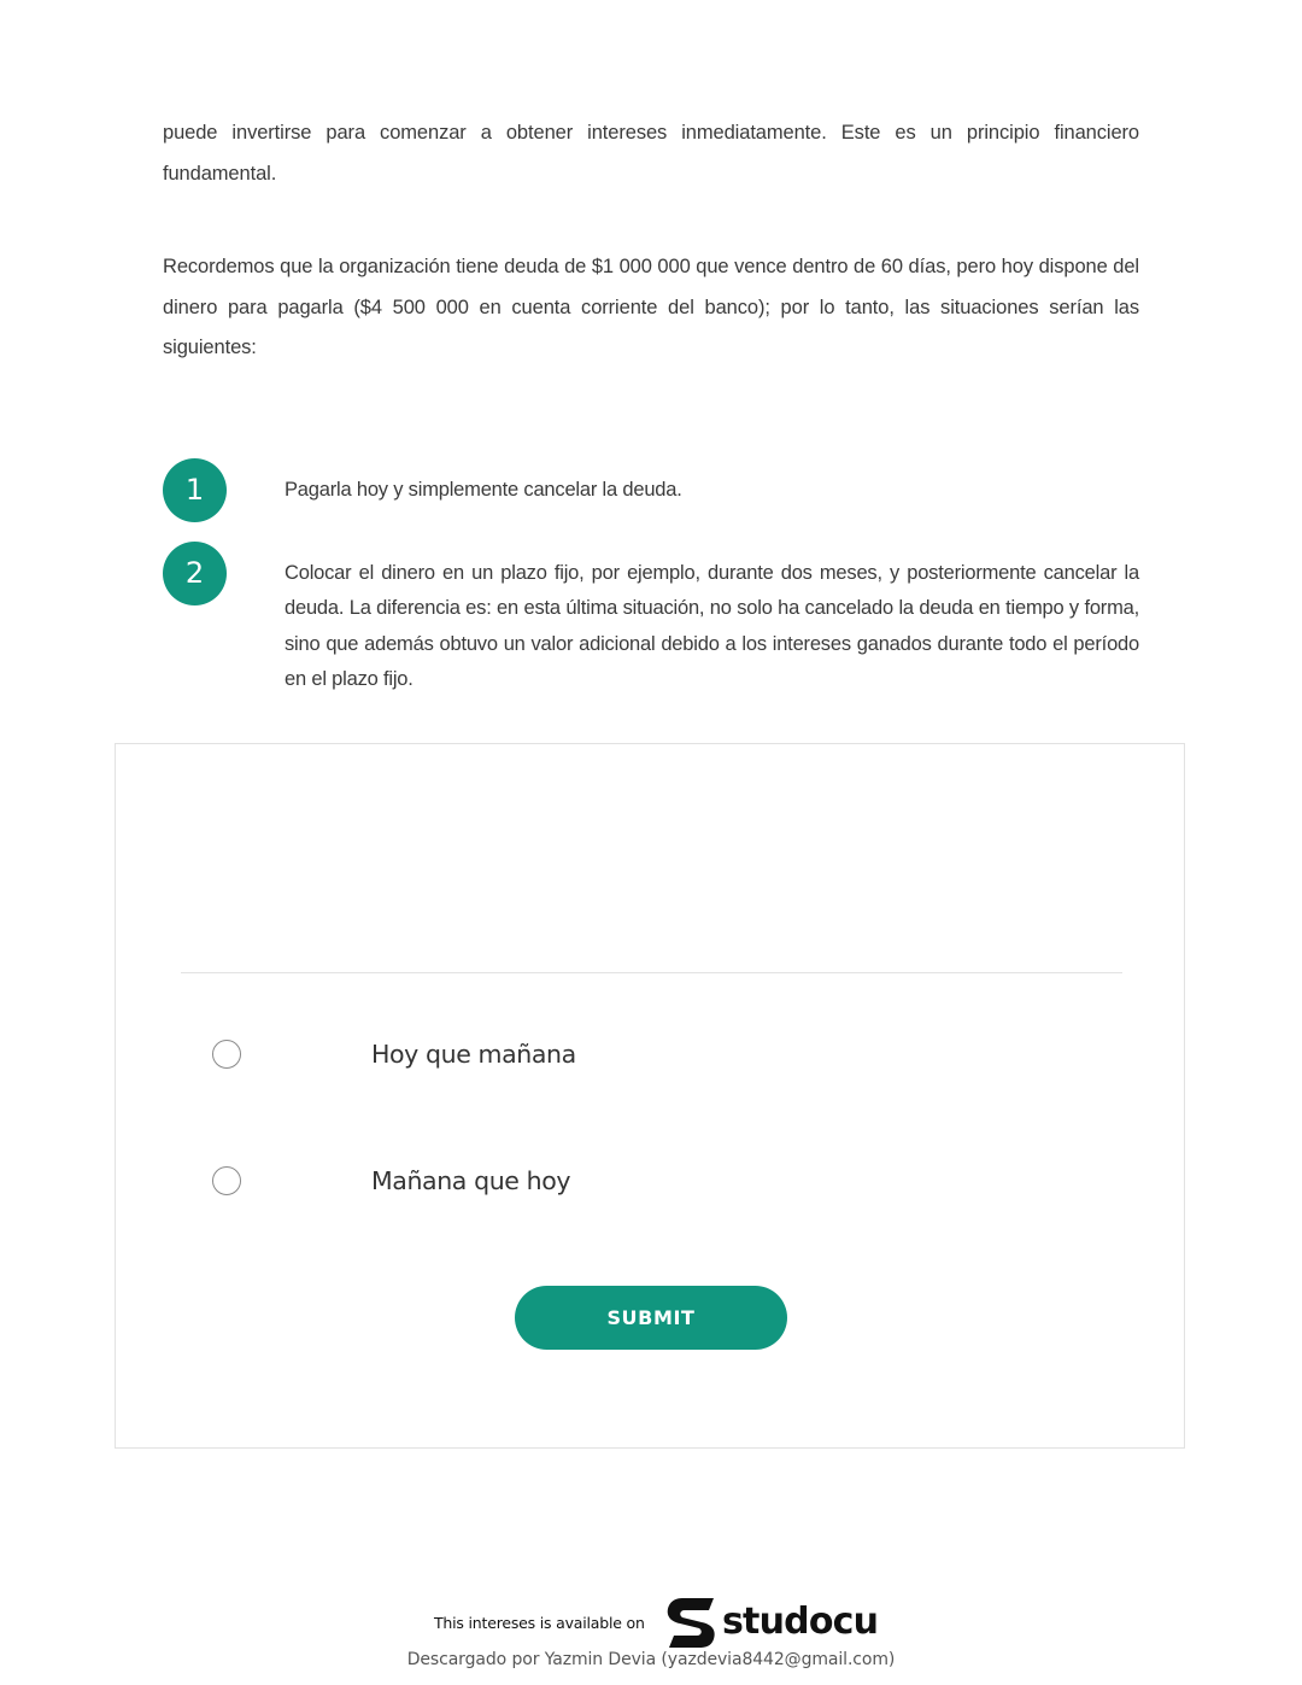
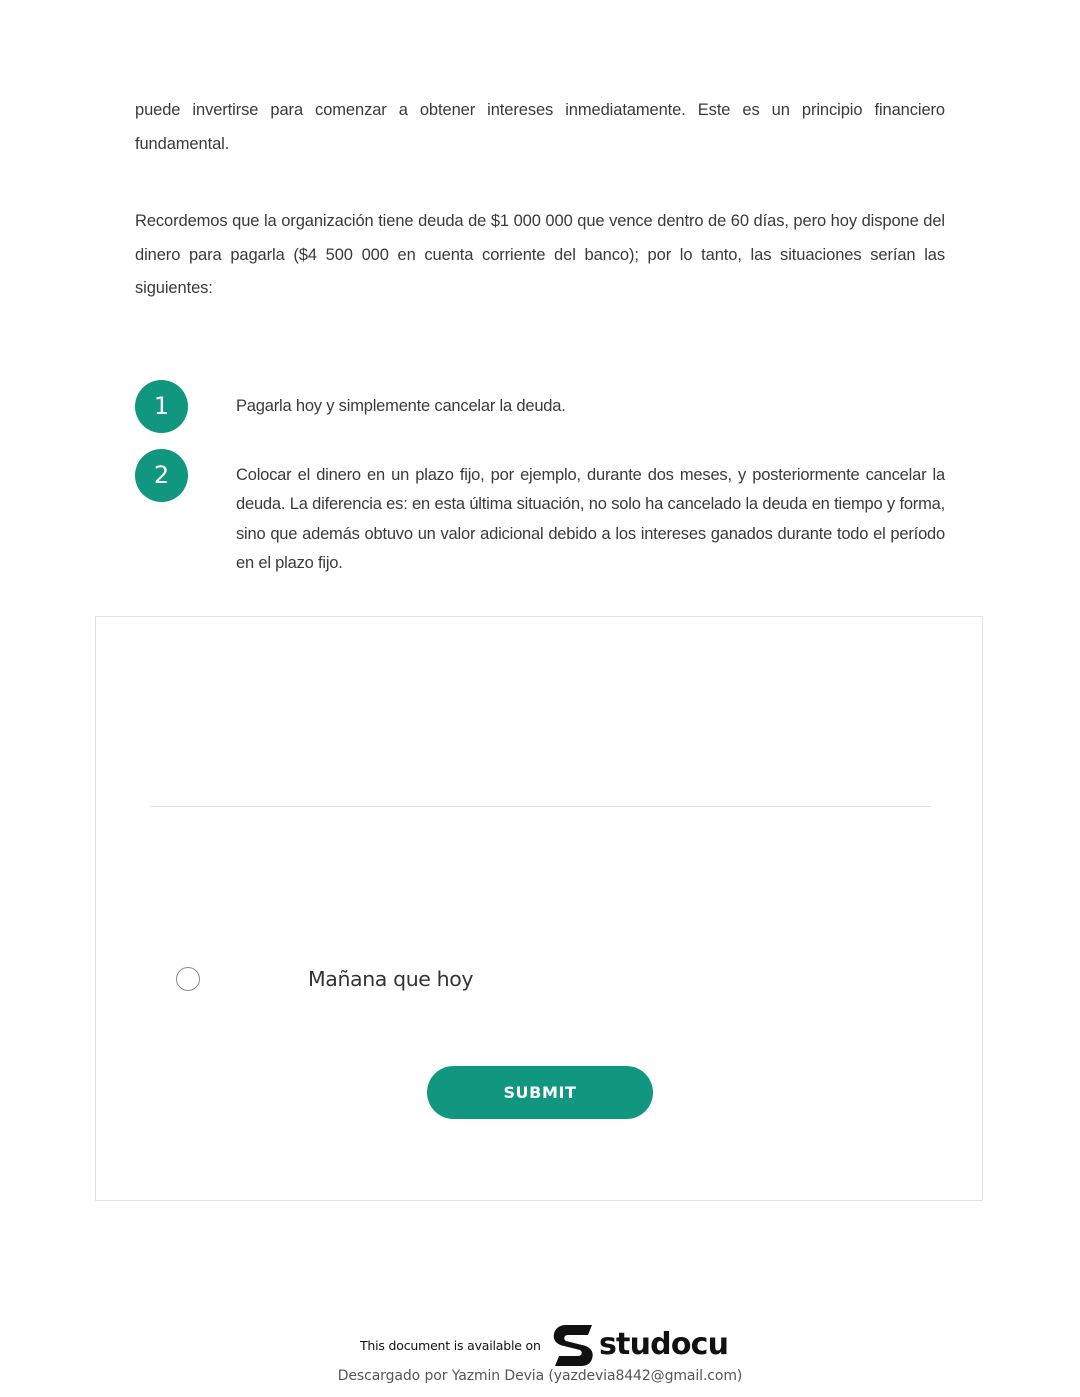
  puede invertirse para comenzar a obtener intereses inmediatamente. Este es un principio financiero fundamental.
  Recordemos que la organización tiene deuda de $1 000 000 que vence dentro de 60 días, pero hoy dispone del dinero para pagarla ($4 500 000 en cuenta corriente del banco); por lo tanto, las situaciones serían las siguientes:
  1
  Pagarla hoy y simplemente cancelar la deuda.
  2
  Colocar el dinero en un plazo fijo, por ejemplo, durante dos meses, y posteriormente cancelar la deuda. La diferencia es: en esta última situación, no solo ha cancelado la deuda en tiempo y forma, sino que además obtuvo un valor adicional debido a los intereses ganados durante todo el período en el plazo fijo.
- Hoy que mañana
  Mañana que hoy
  SUBMIT
- This intereses is available on
+ This document is available on
  studocu
  Descargado por Yazmin Devia (yazdevia8442@gmail.com)
